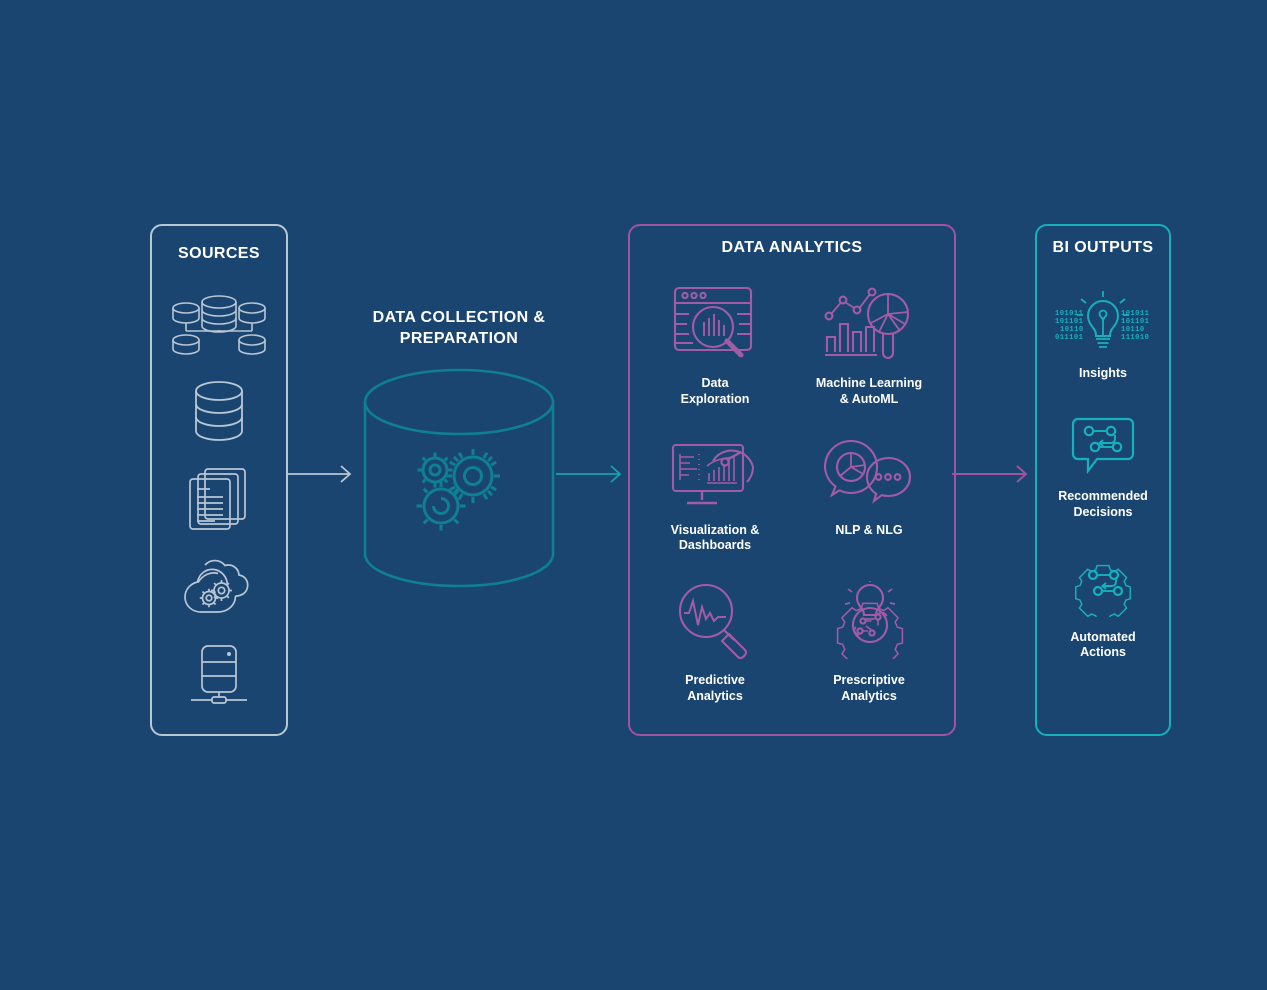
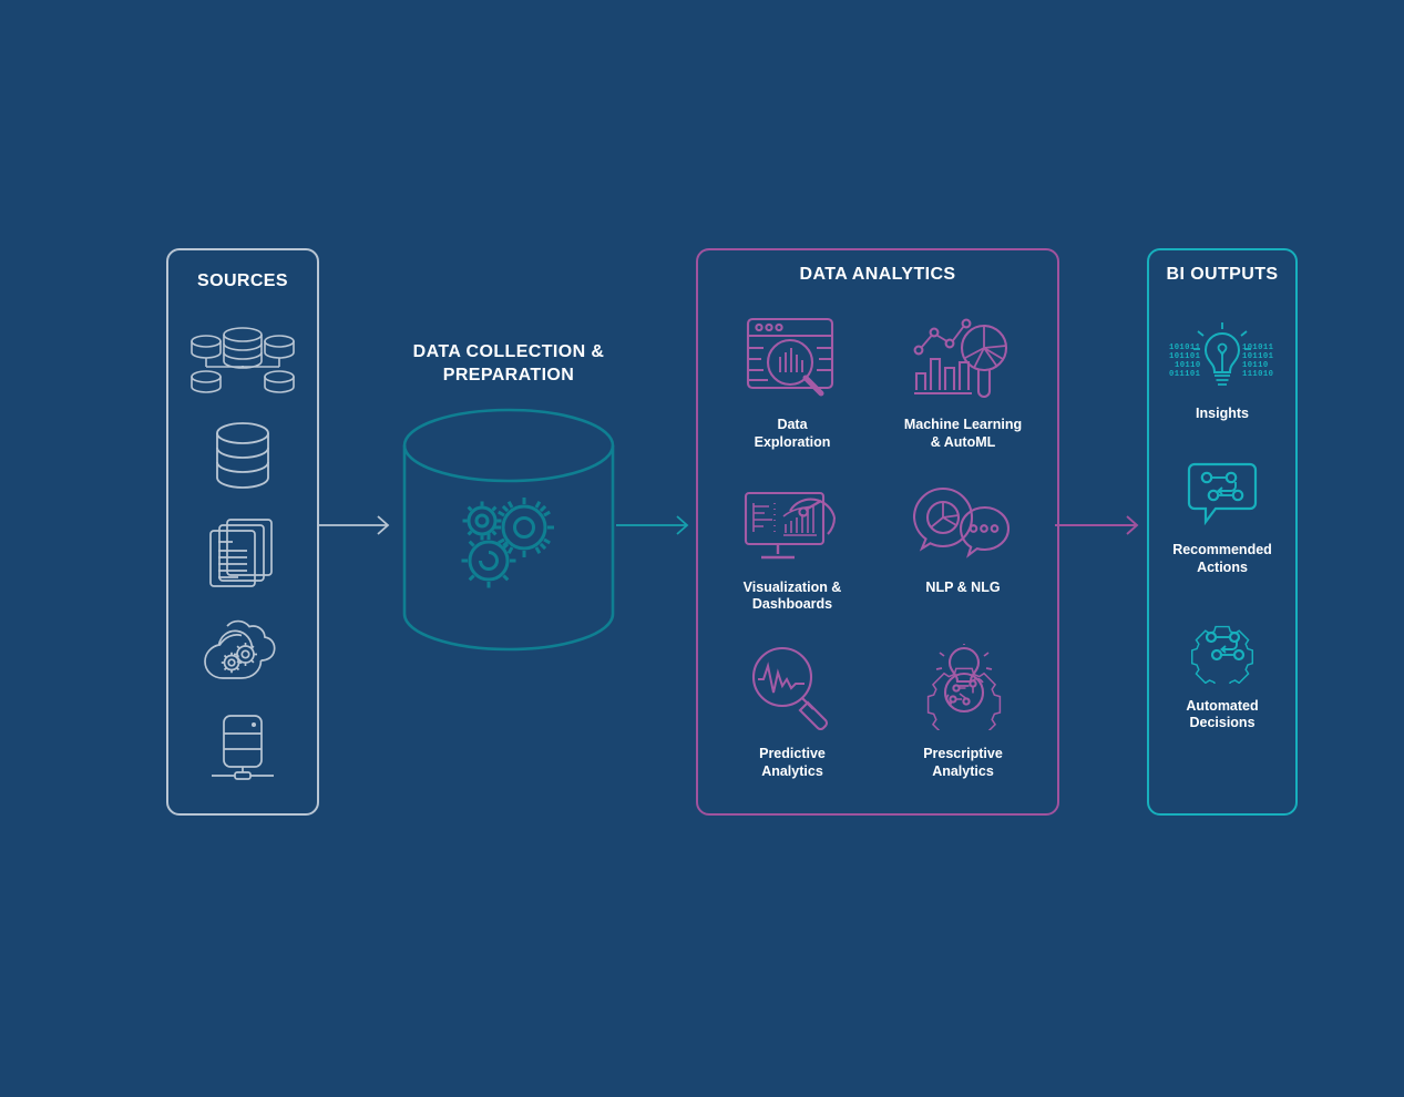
  SOURCES
  DATA COLLECTION &
  PREPARATION
  DATA ANALYTICS
  Data
  Exploration
  Machine Learning
  & AutoML
  Visualization &
  Dashboards
  NLP & NLG
  Predictive
  Analytics
  Prescriptive
  Analytics
  BI OUTPUTS
  101011
  101101
  10110
  011101
  101011
  101101
  10110
  111010
  Insights
  Recommended
- Decisions
+ Actions
  Automated
- Actions
+ Decisions
